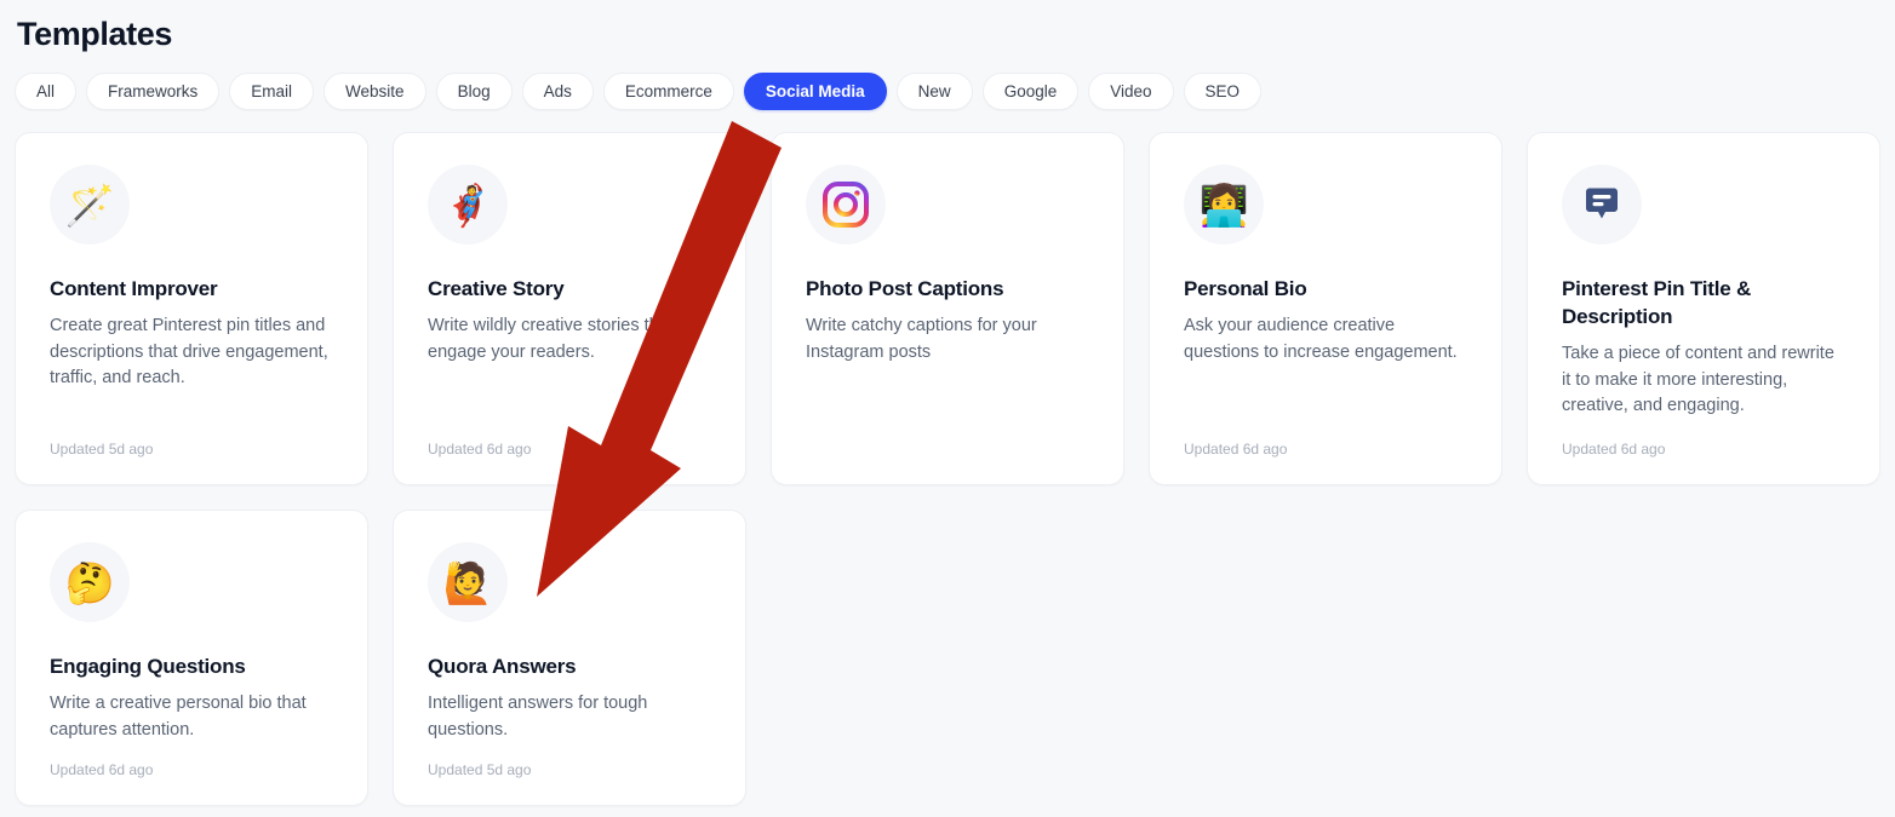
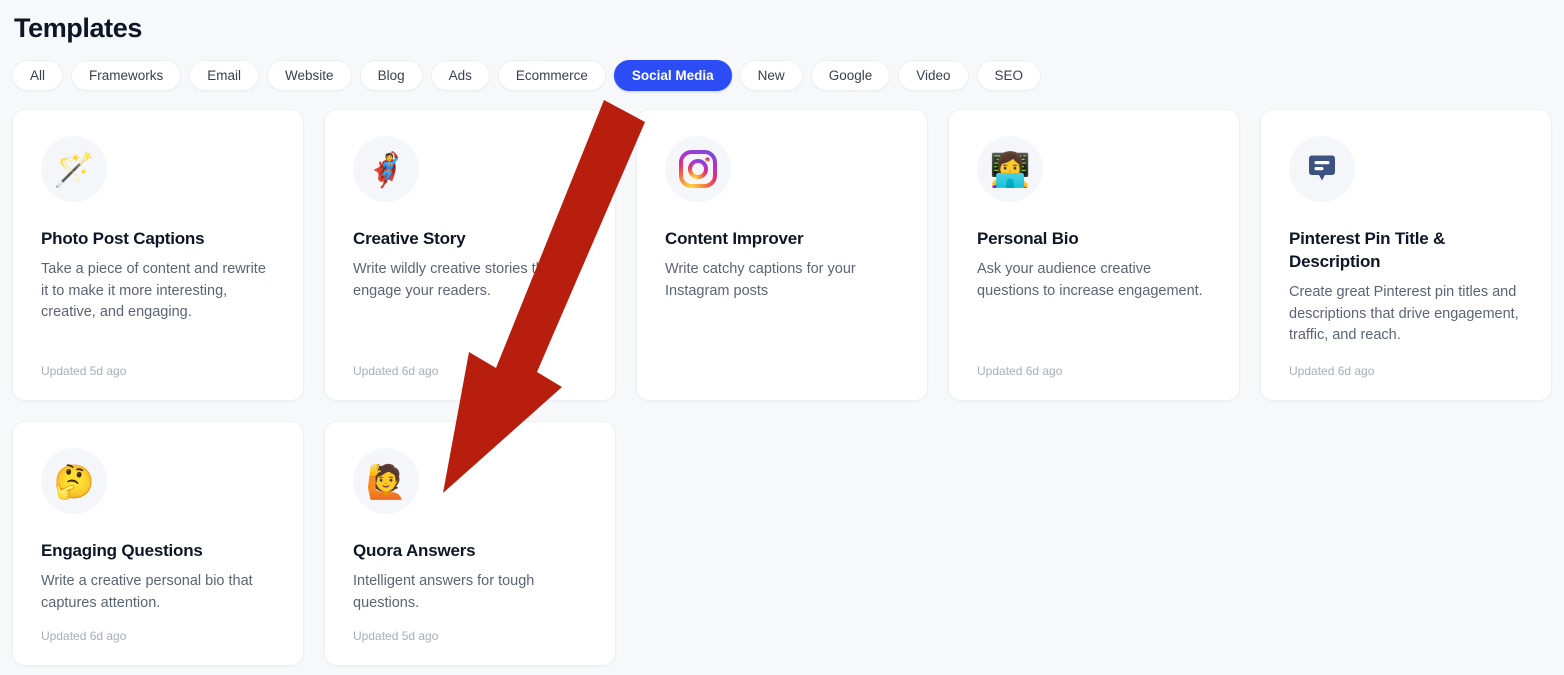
  Templates
  All
  Frameworks
  Email
  Website
  Blog
  Ads
  Ecommerce
  Social Media
  New
  Google
  Video
  SEO
  🪄
- Content Improver
+ Photo Post Captions
- Create great Pinterest pin titles and descriptions that drive engagement, traffic, and reach.
+ Take a piece of content and rewrite it to make it more interesting, creative, and engaging.
  Updated 5d ago
  🦸
  Creative Story
  Write wildly creative stories t engage your readers.
  Updated 6d ago
- Photo Post Captions
+ Content Improver
  Write catchy captions for your Instagram posts
  👩‍💻
  Personal Bio
  Ask your audience creative questions to increase engagement.
  Updated 6d ago
  Pinterest Pin Title & Description
- Take a piece of content and rewrite it to make it more interesting, creative, and engaging.
+ Create great Pinterest pin titles and descriptions that drive engagement, traffic, and reach.
  Updated 6d ago
  🤔
  Engaging Questions
  Write a creative personal bio that captures attention.
  Updated 6d ago
  🙋
  Quora Answers
  Intelligent answers for tough questions.
  Updated 5d ago
